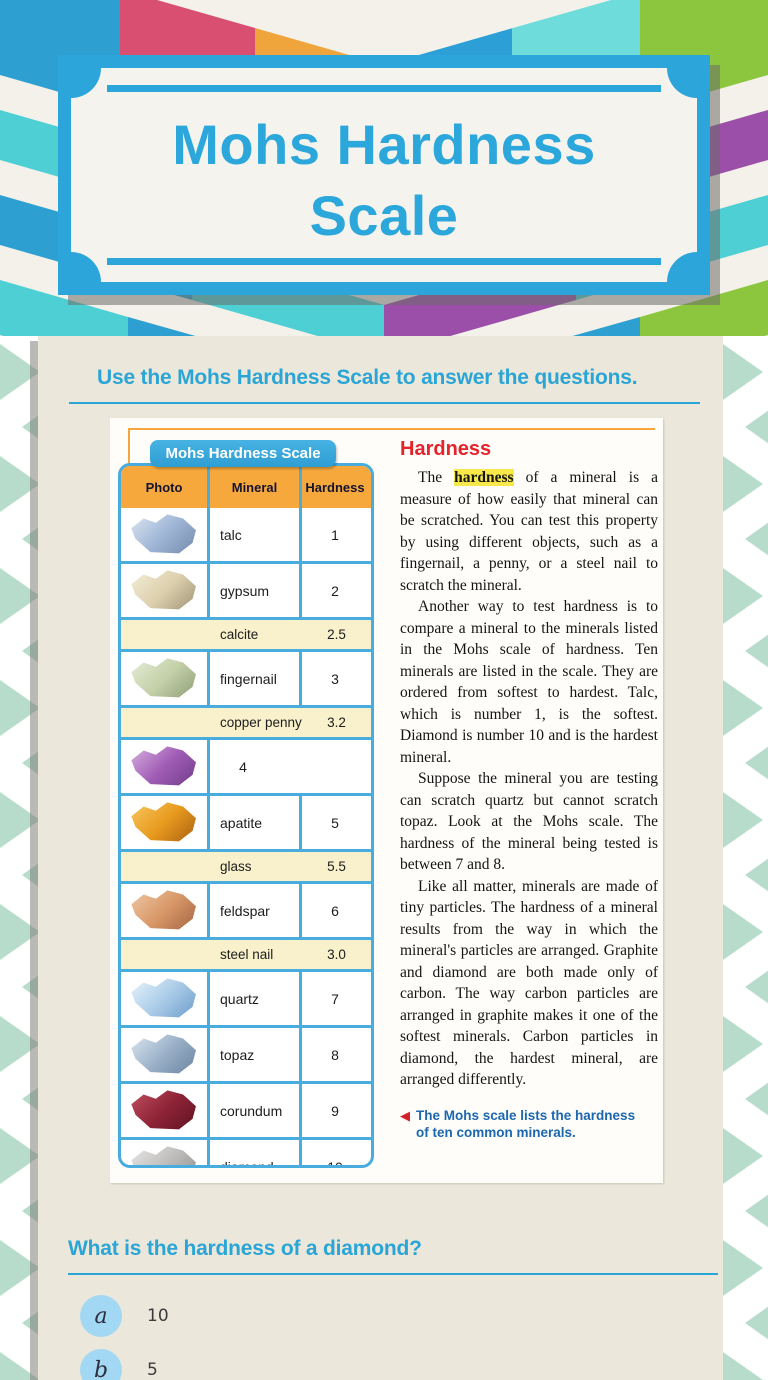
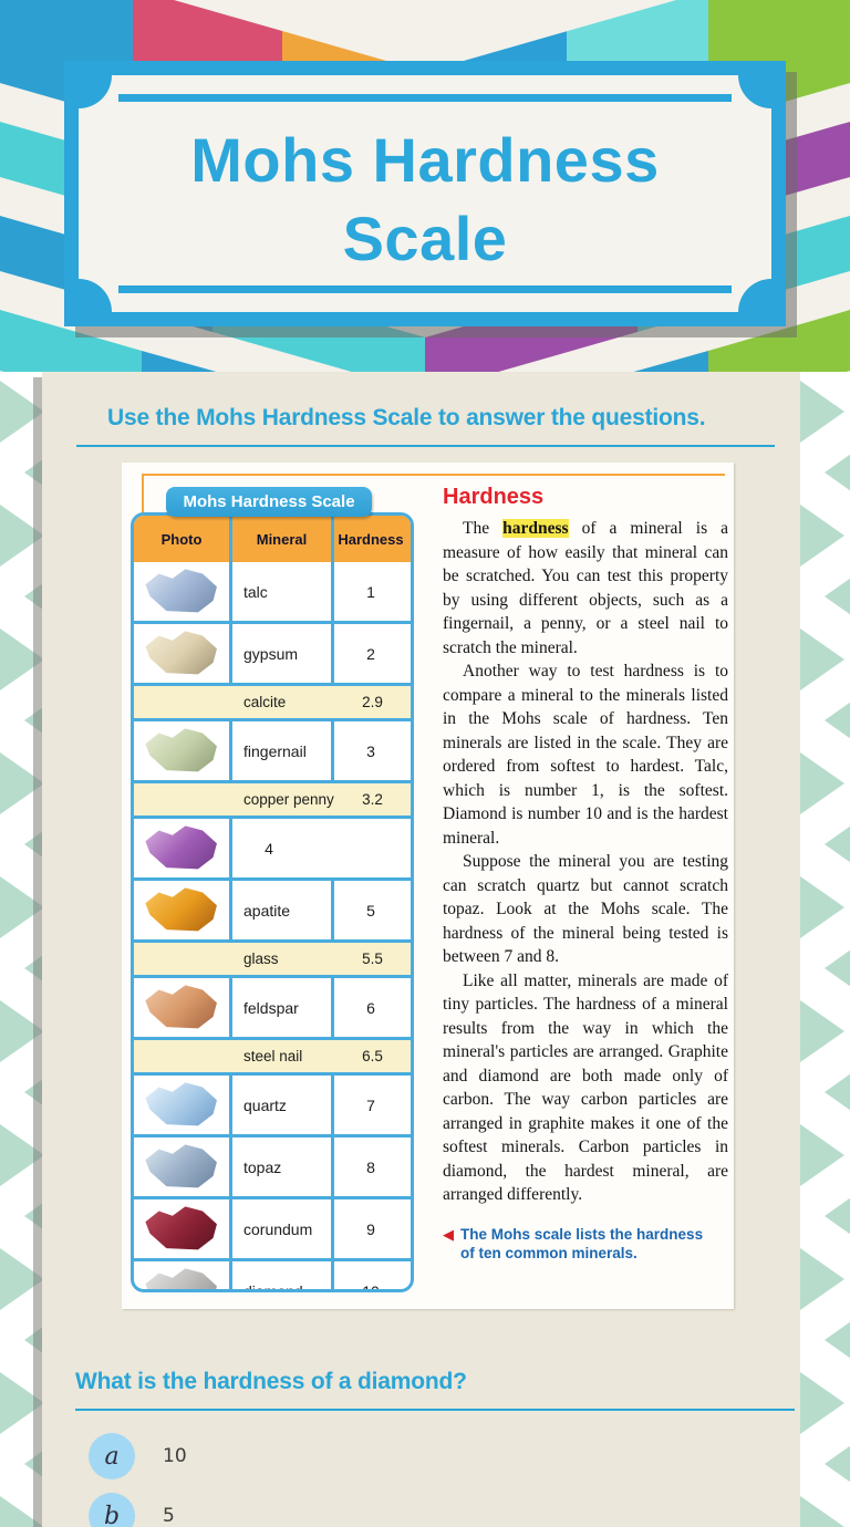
  Mohs Hardness Scale
  Use the Mohs Hardness Scale to answer the questions.
  Mohs Hardness Scale
  Photo
  Mineral
  Hardness
  talc
  1
  gypsum
  2
  calcite
- 2.5
+ 2.9
  fingernail
  3
  copper penny
  3.2
  4
  apatite
  5
  glass
  5.5
  feldspar
  6
  steel nail
- 3.0
+ 6.5
  quartz
  7
  topaz
  8
  corundum
  9
  Hardness
  The hardness of a mineral is a measure of how easily that mineral can be scratched. You can test this property by using different objects, such as a fingernail, a penny, or a steel nail to scratch the mineral.
  Another way to test hardness is to compare a mineral to the minerals listed in the Mohs scale of hardness. Ten minerals are listed in the scale. They are ordered from softest to hardest. Talc, which is number 1, is the softest. Diamond is number 10 and is the hardest mineral.
  Suppose the mineral you are testing can scratch quartz but cannot scratch topaz. Look at the Mohs scale. The hardness of the mineral being tested is between 7 and 8.
  Like all matter, minerals are made of tiny particles. The hardness of a mineral results from the way in which the mineral's particles are arranged. Graphite and diamond are both made only of carbon. The way carbon particles are arranged in graphite makes it one of the softest minerals. Carbon particles in diamond, the hardest mineral, are arranged differently.
  ◀
  The Mohs scale lists the hardness
  of ten common minerals.
  What is the hardness of a diamond?
  a
  10
  b
  5
